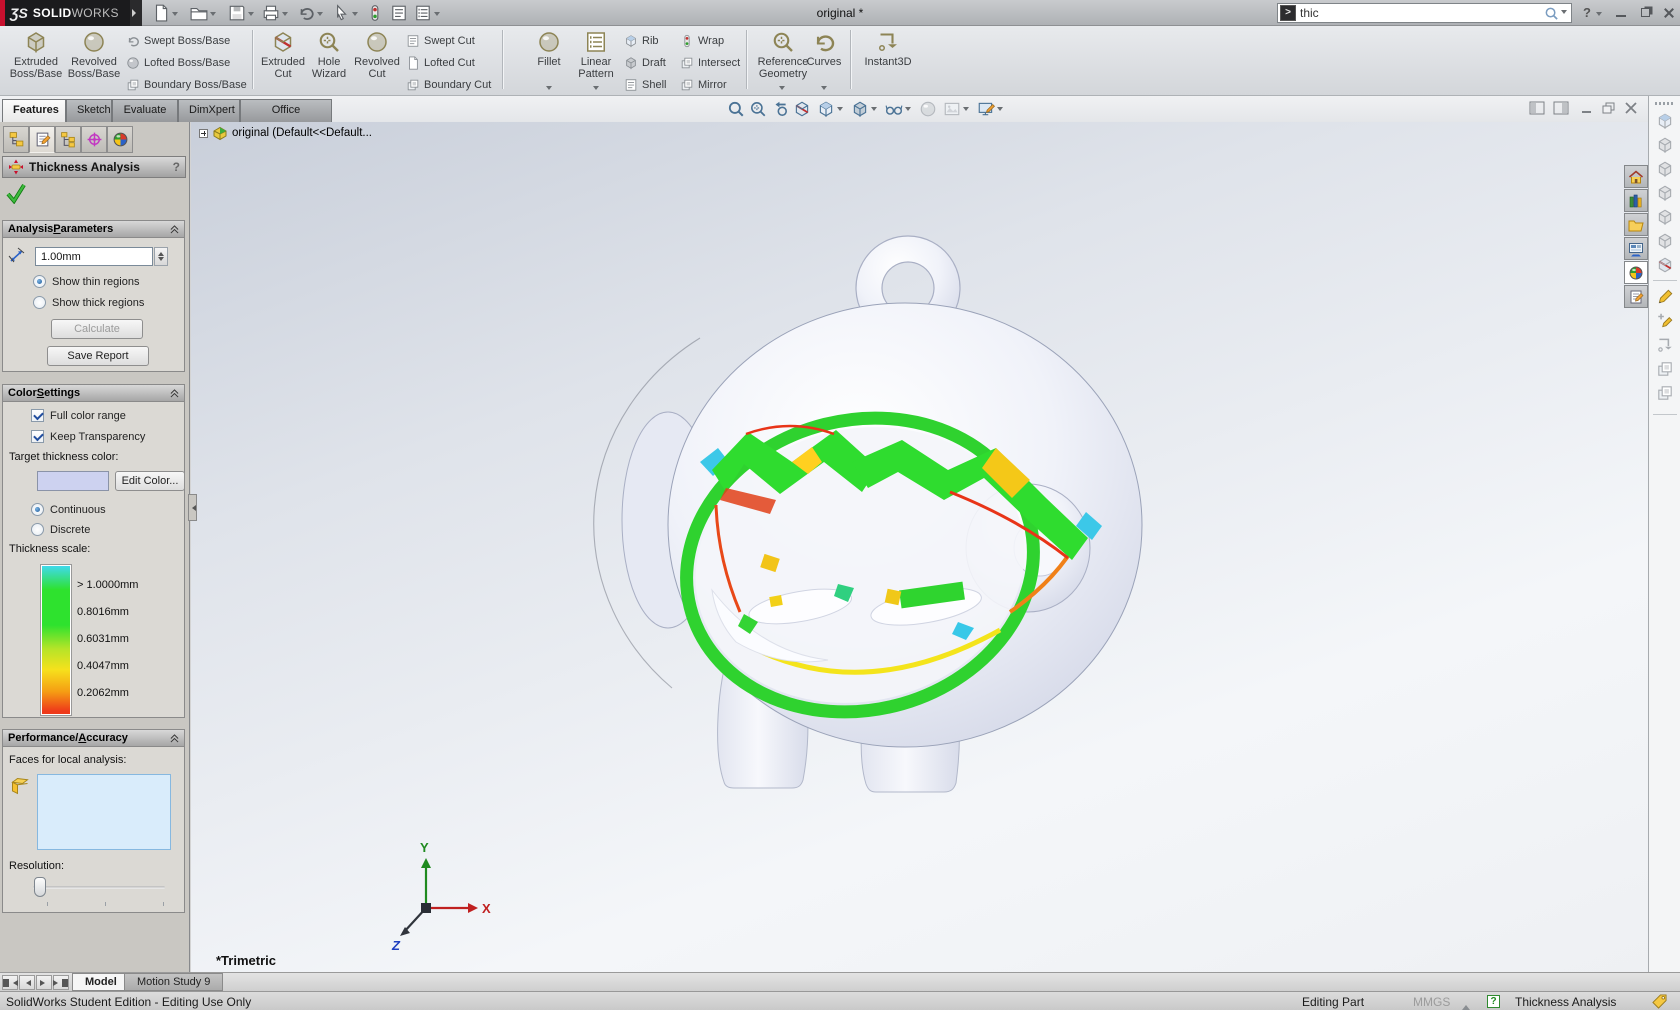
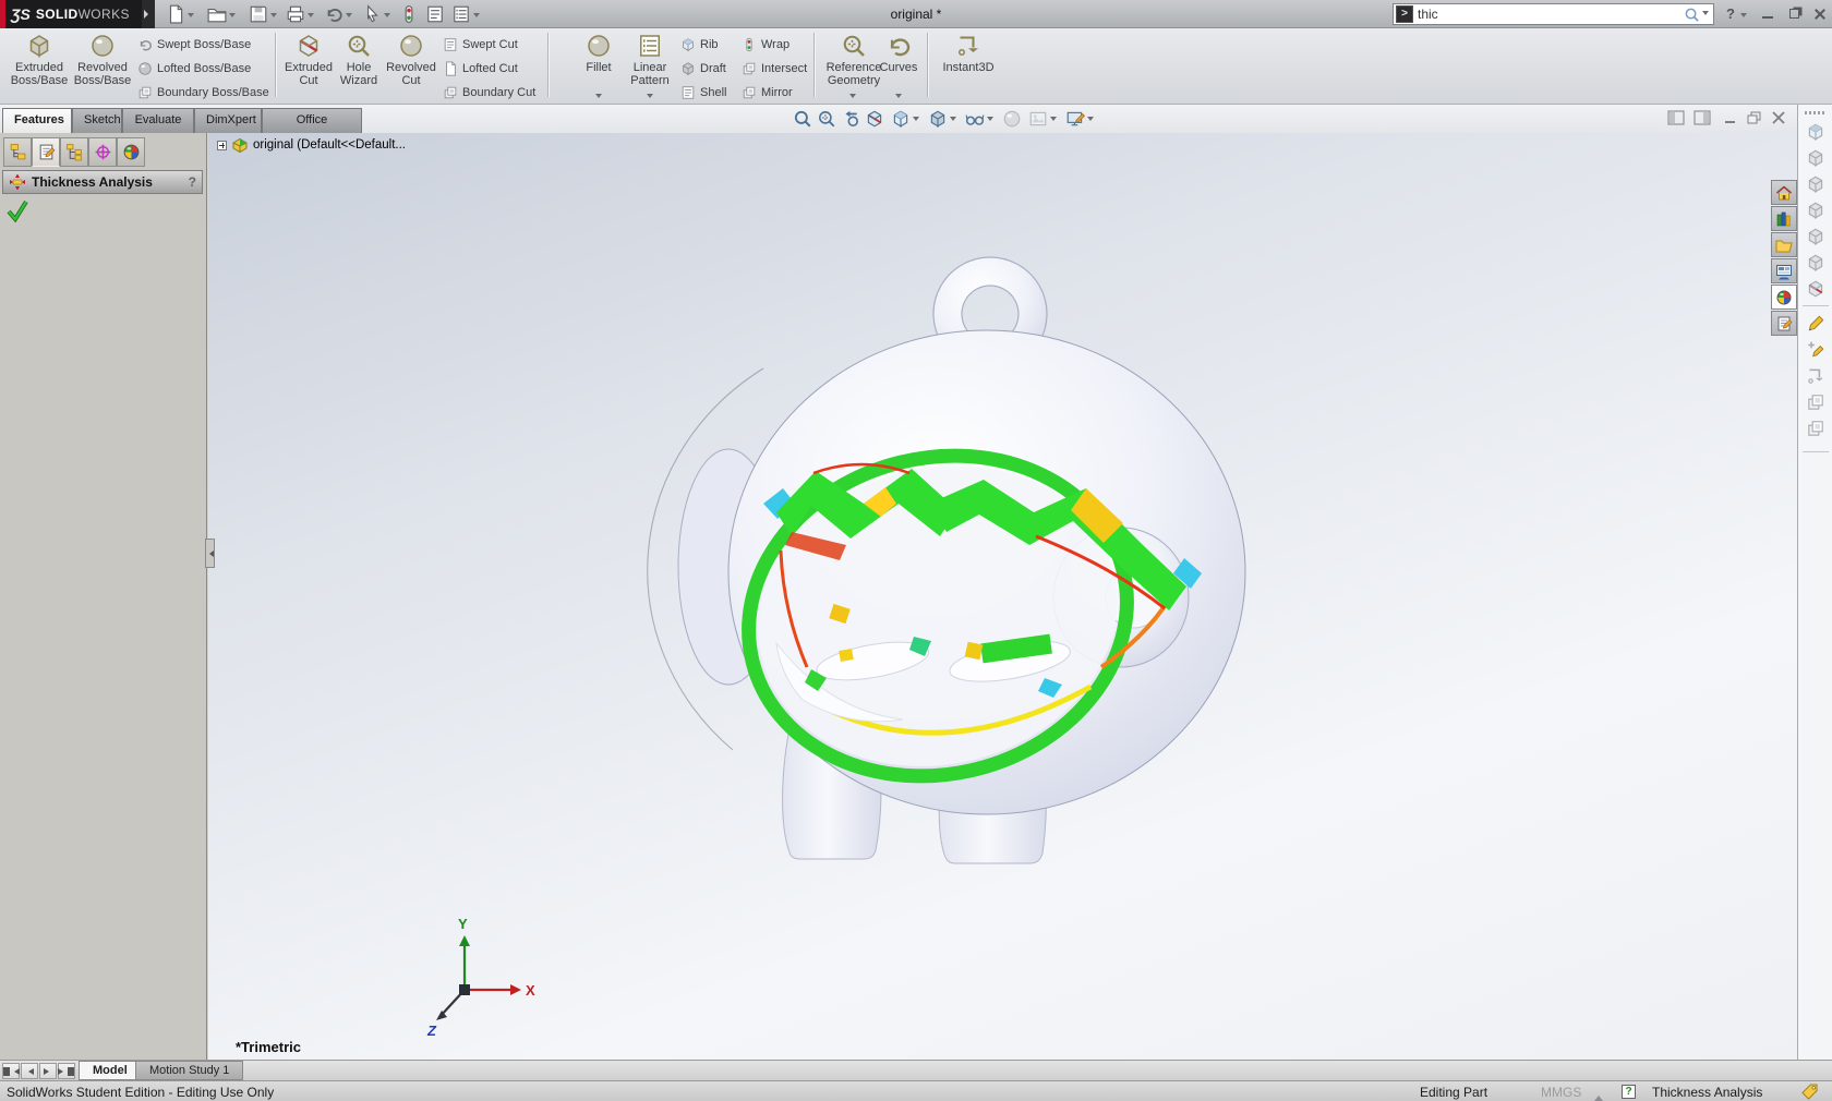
  ƷS
  SOLID
  WORKS
  original *
  >
  thic
  ?
  Extruded
  Boss/Base
  Revolved
  Boss/Base
  Swept Boss/Base
  Lofted Boss/Base
  Boundary Boss/Base
  Extruded
  Cut
  Hole
  Wizard
  Revolved
  Cut
  Swept Cut
  Lofted Cut
  Boundary Cut
  Fillet
  Linear
  Pattern
  Rib
  Draft
  Shell
  Wrap
  Intersect
  Mirror
  Reference
  Geometry
  Curves
  Instant3D
  Features
  Sketch
  Evaluate
  DimXpert
  Thickness Analysis
  ?
- Analysis
- P
- arameters
- 1.00mm
- Show thin regions
- Show thick regions
- Calculate
- Save Report
- Color
- S
- ettings
- Full color range
- Keep Transparency
- Target thickness color:
- Edit Color...
- Continuous
- Discrete
- Thickness scale:
- > 1.0000mm
- 0.8016mm
- 0.6031mm
- 0.4047mm
- 0.2062mm
- Performance/
- A
- ccuracy
- Faces for local analysis:
- Resolution:
  original (Default<<Default...
  Y
  X
  Z
  *Trimetric
  Model
- Motion Study 9
+ Motion Study 1
  SolidWorks Student Edition - Editing Use Only
  Editing Part
  MMGS
  ?
  Thickness Analysis
